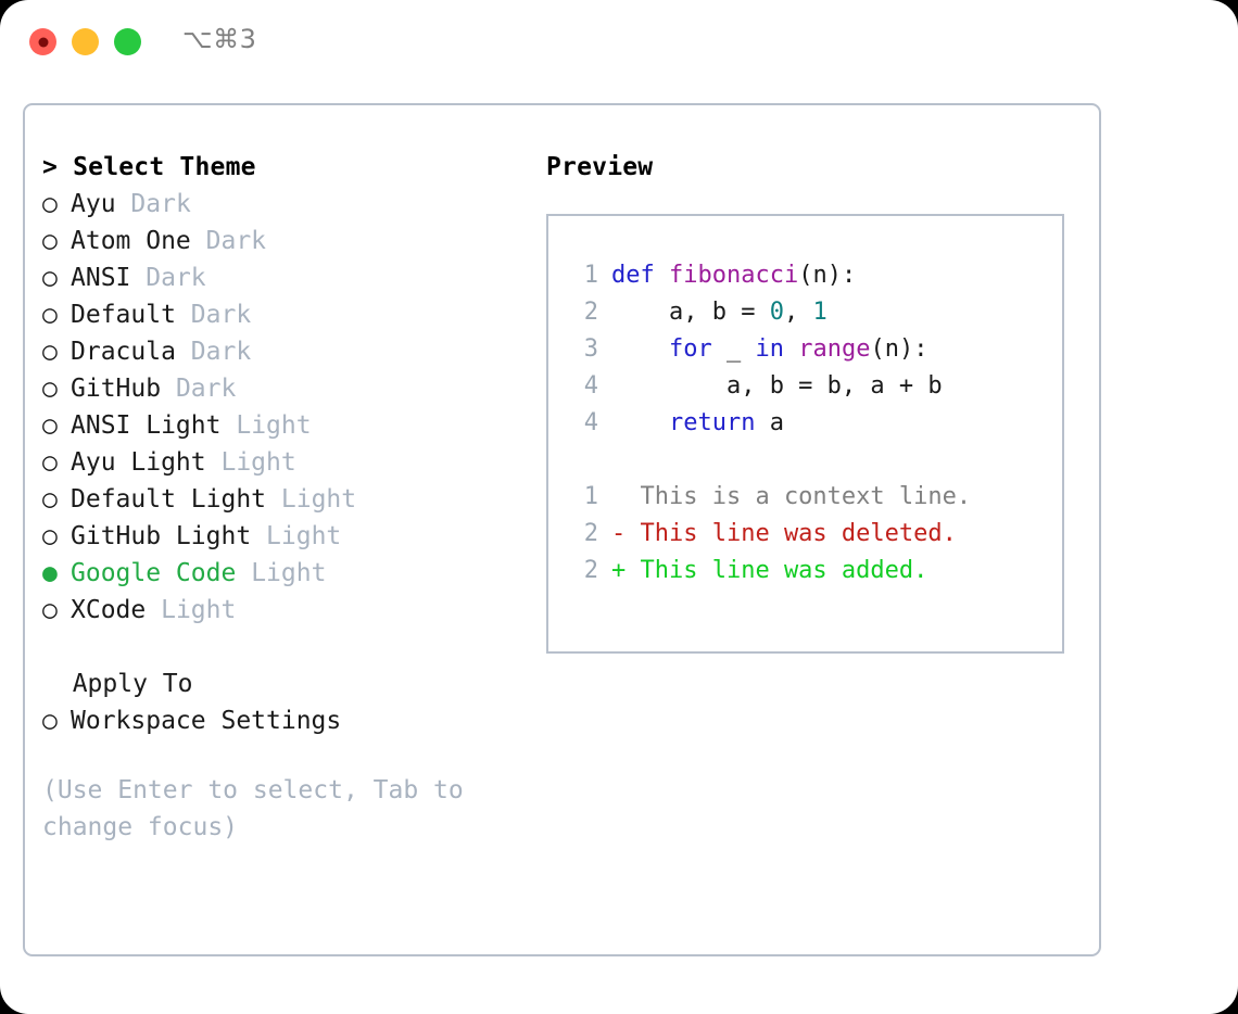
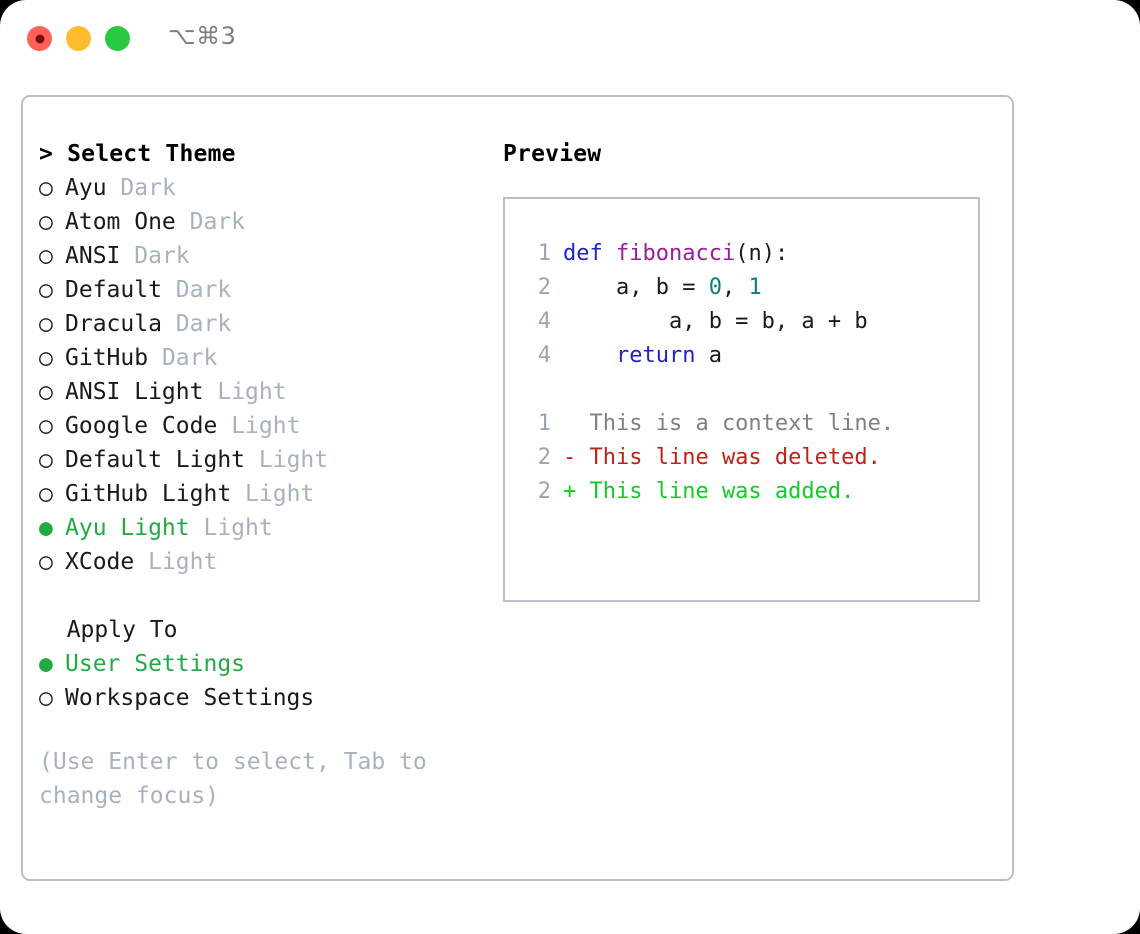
  ⌥⌘3
  > Select Theme
  ○ Ayu Dark
  ○ Atom One Dark
  ○ ANSI Dark
  ○ Default Dark
  ○ Dracula Dark
  ○ GitHub Dark
  ○ ANSI Light Light
- ○ Ayu Light Light
+ ○ Google Code Light
  ○ Default Light Light
  ○ GitHub Light Light
- ● Google Code Light
+ ● Ayu Light Light
  ○ XCode Light
  Apply To
+ ● User Settings
  ○ Workspace Settings
  (Use Enter to select, Tab to change focus)
  Preview
  1 def fibonacci(n):
  2 a, b = 0, 1
- 3 for _ in range(n):
  4 a, b = b, a + b
  4 return a
  1 This is a context line.
  2 - This line was deleted.
  2 + This line was added.
